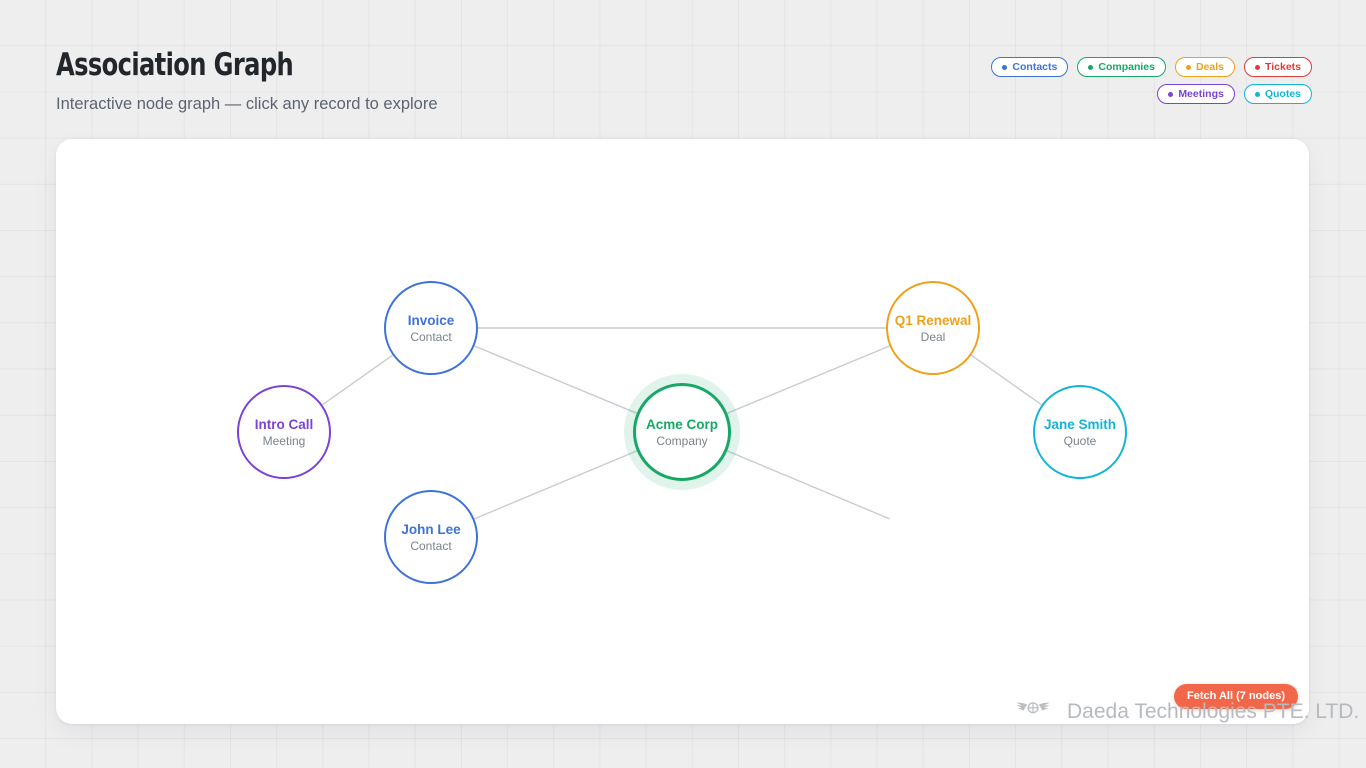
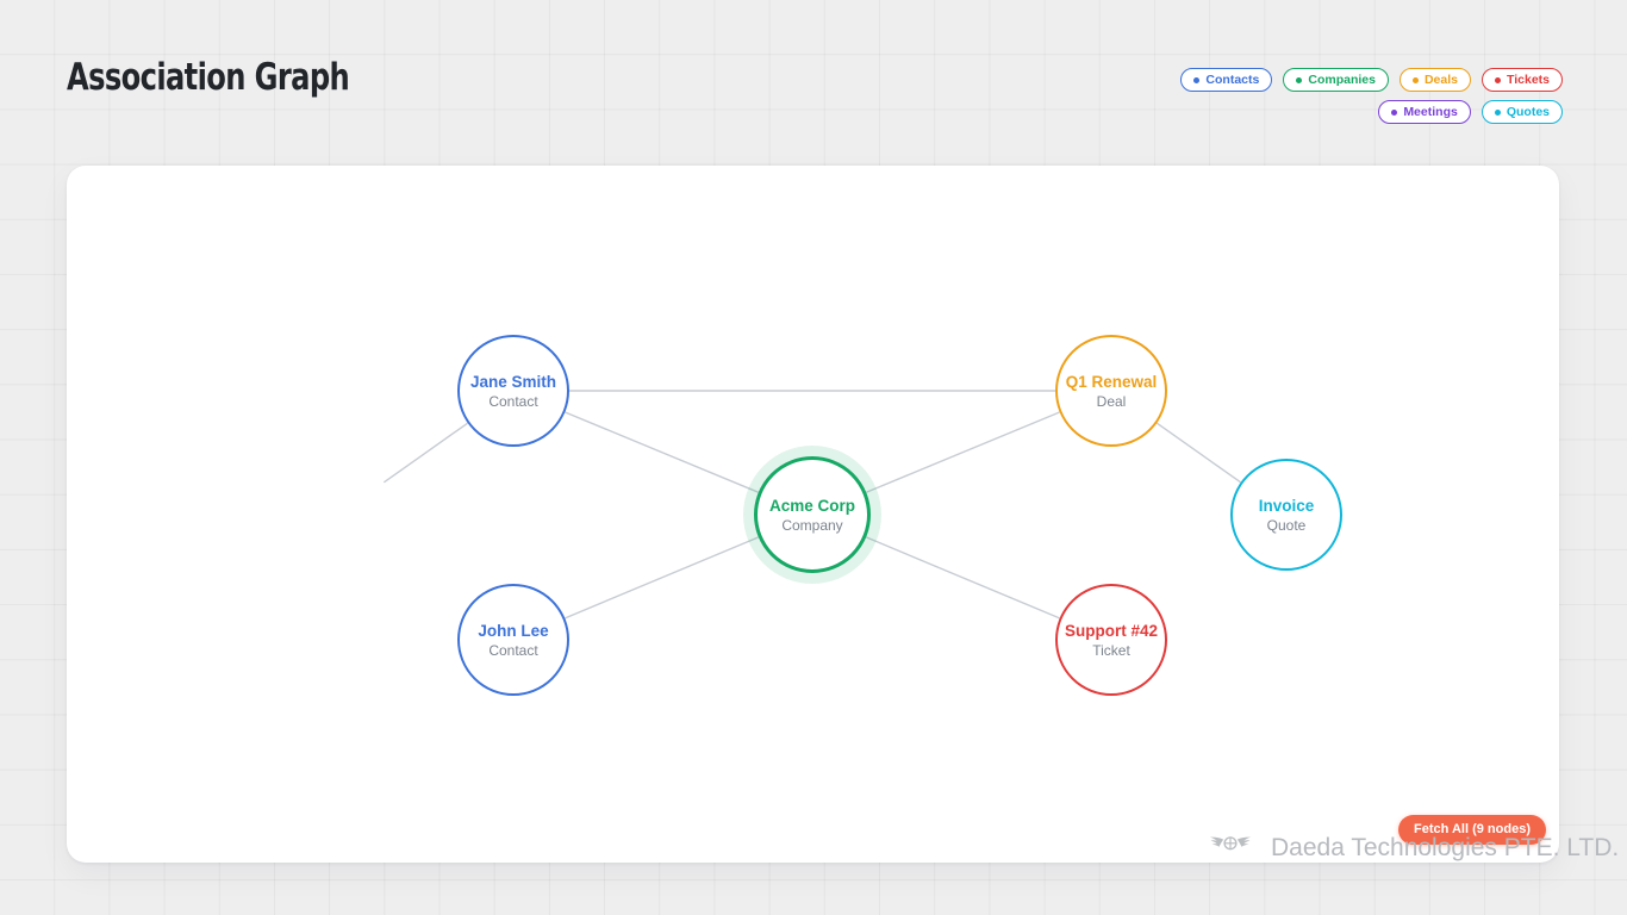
  Association Graph
- Interactive node graph — click any record to explore
  Contacts
  Companies
  Deals
  Tickets
  Meetings
  Quotes
- Fetch All (7 nodes)
+ Fetch All (9 nodes)
- Invoice
+ Jane Smith
  Contact
- Intro Call
- Meeting
  Acme Corp
  Company
  John Lee
  Contact
  Q1 Renewal
  Deal
- Jane Smith
+ Invoice
  Quote
+ Support #42
+ Ticket
  Daeda Technologies PTE. LTD.
